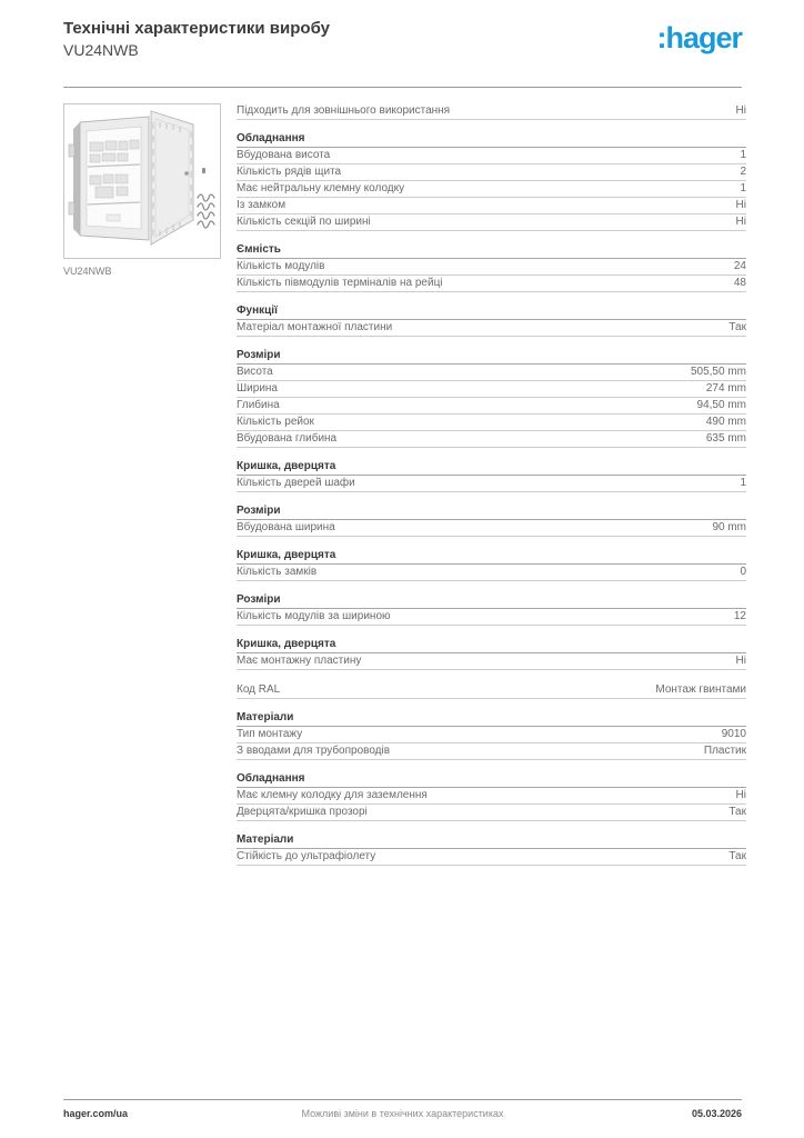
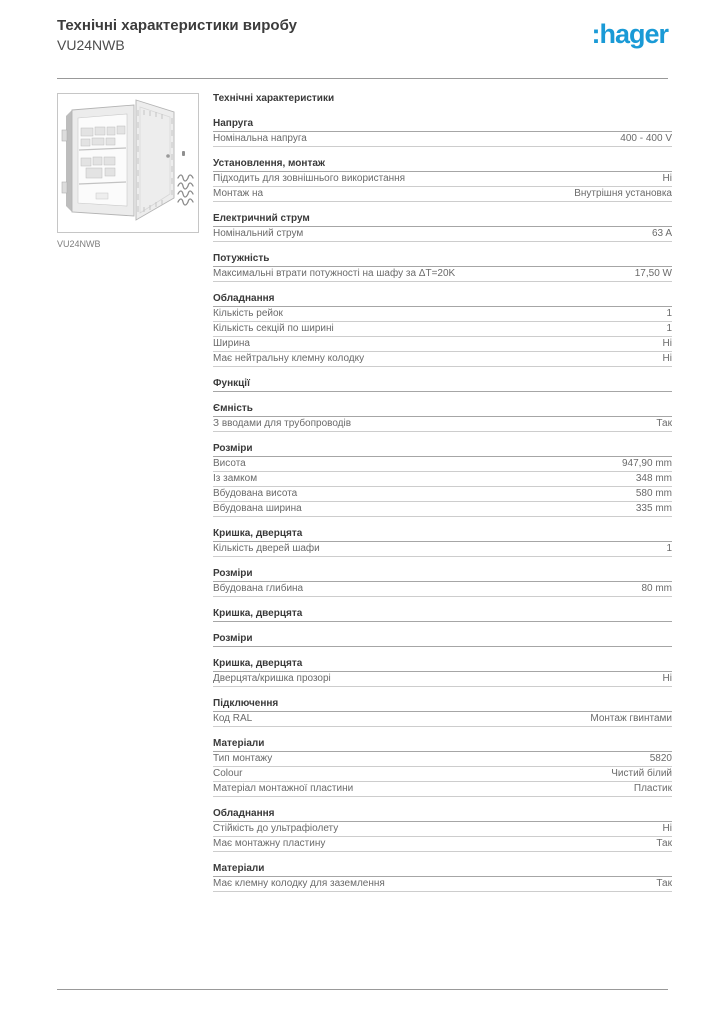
  Технічні характеристики виробу
  VU24NWB
  :hager
  VU24NWB
+ Технічні характеристики
+ Напруга
+ Номінальна напруга
+ 400 - 400 V
+ Установлення, монтаж
  Підходить для зовнішнього використання
  Ні
+ Монтаж на
+ Внутрішня установка
+ Електричний струм
+ Номінальний струм
+ 63 A
+ Потужність
+ Максимальні втрати потужності на шафу за ΔT=20K
+ 17,50 W
  Обладнання
- Вбудована висота
+ Кількість рейок
  1
- Кількість рядів щита
- 2
- Має нейтральну клемну колодку
+ Кількість секцій по ширині
  1
- Із замком
+ Ширина
  Ні
- Кількість секцій по ширині
+ Має нейтральну клемну колодку
  Ні
- Ємність
+ Функції
- Кількість модулів
- 24
- Кількість півмодулів терміналів на рейці
- 48
- Функції
+ Ємність
- Матеріал монтажної пластини
+ З вводами для трубопроводів
  Так
  Розміри
  Висота
- 505,50 mm
+ 947,90 mm
- Ширина
+ Із замком
- 274 mm
+ 348 mm
- Глибина
- 94,50 mm
- Кількість рейок
+ Вбудована висота
- 490 mm
+ 580 mm
- Вбудована глибина
+ Вбудована ширина
- 635 mm
+ 335 mm
  Кришка, дверцята
  Кількість дверей шафи
  1
  Розміри
- Вбудована ширина
+ Вбудована глибина
- 90 mm
+ 80 mm
  Кришка, дверцята
- Кількість замків
- 0
  Розміри
- Кількість модулів за шириною
- 12
  Кришка, дверцята
- Має монтажну пластину
+ Дверцята/кришка прозорі
  Ні
+ Підключення
  Код RAL
  Монтаж гвинтами
  Матеріали
  Тип монтажу
- 9010
+ 5820
+ Colour
+ Чистий білий
- З вводами для трубопроводів
+ Матеріал монтажної пластини
  Пластик
  Обладнання
- Має клемну колодку для заземлення
+ Стійкість до ультрафіолету
  Ні
- Дверцята/кришка прозорі
+ Має монтажну пластину
  Так
  Матеріали
- Стійкість до ультрафіолету
+ Має клемну колодку для заземлення
  Так
- hager.com/ua
- Можливі зміни в технічних характеристиках
- 05.03.2026
